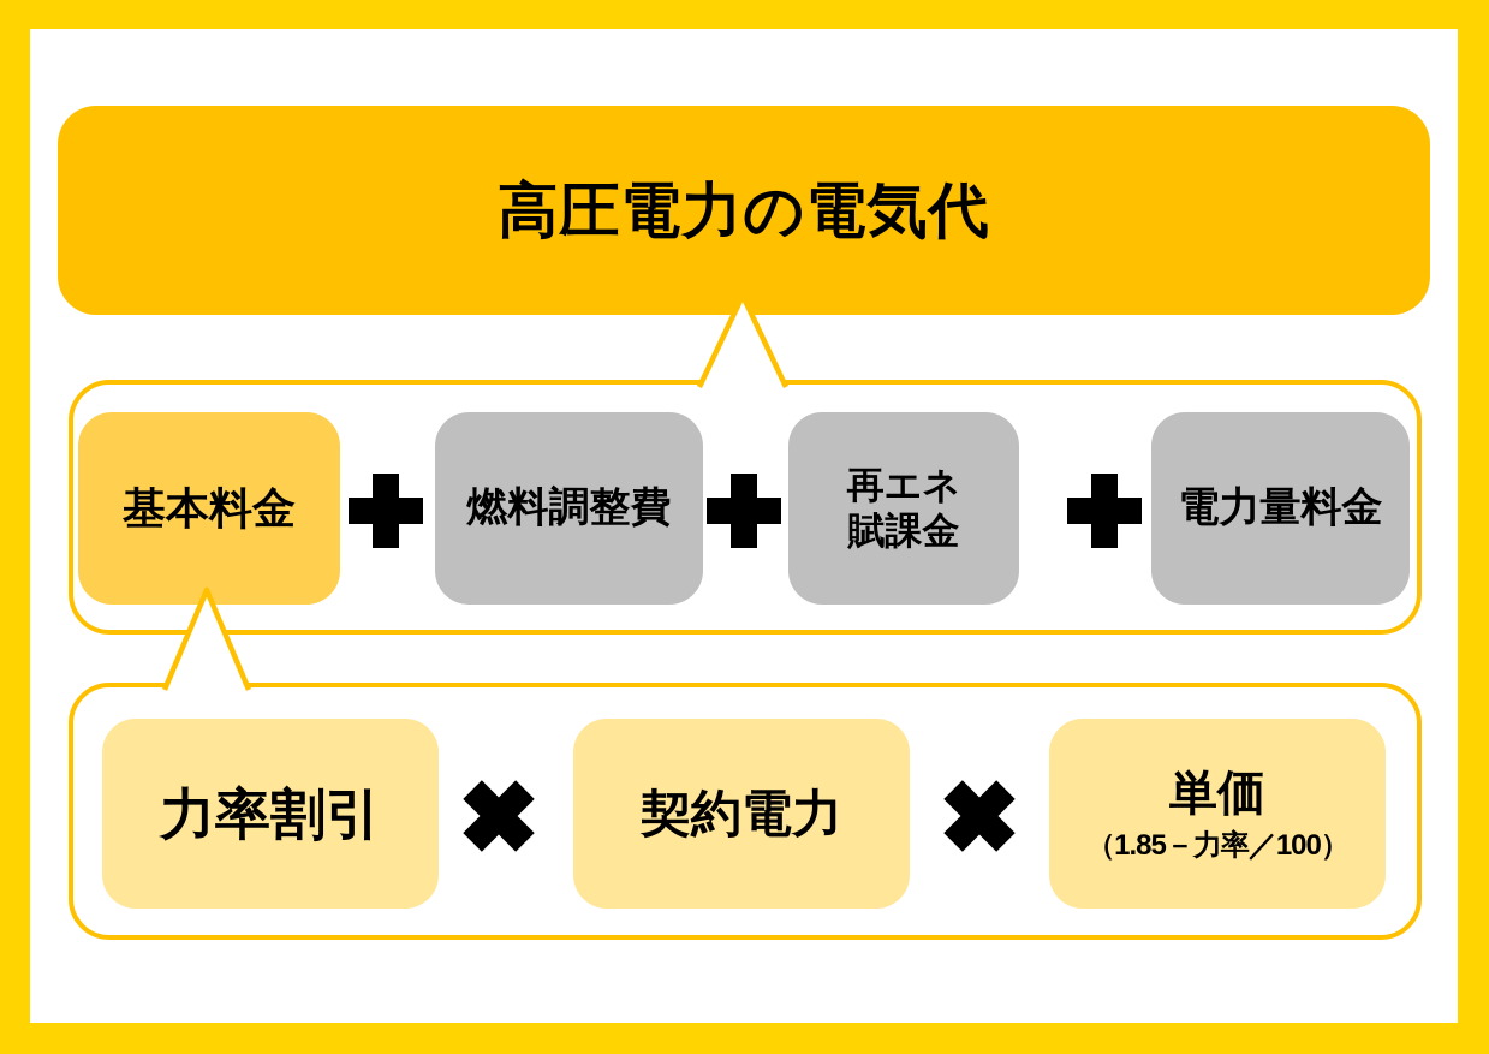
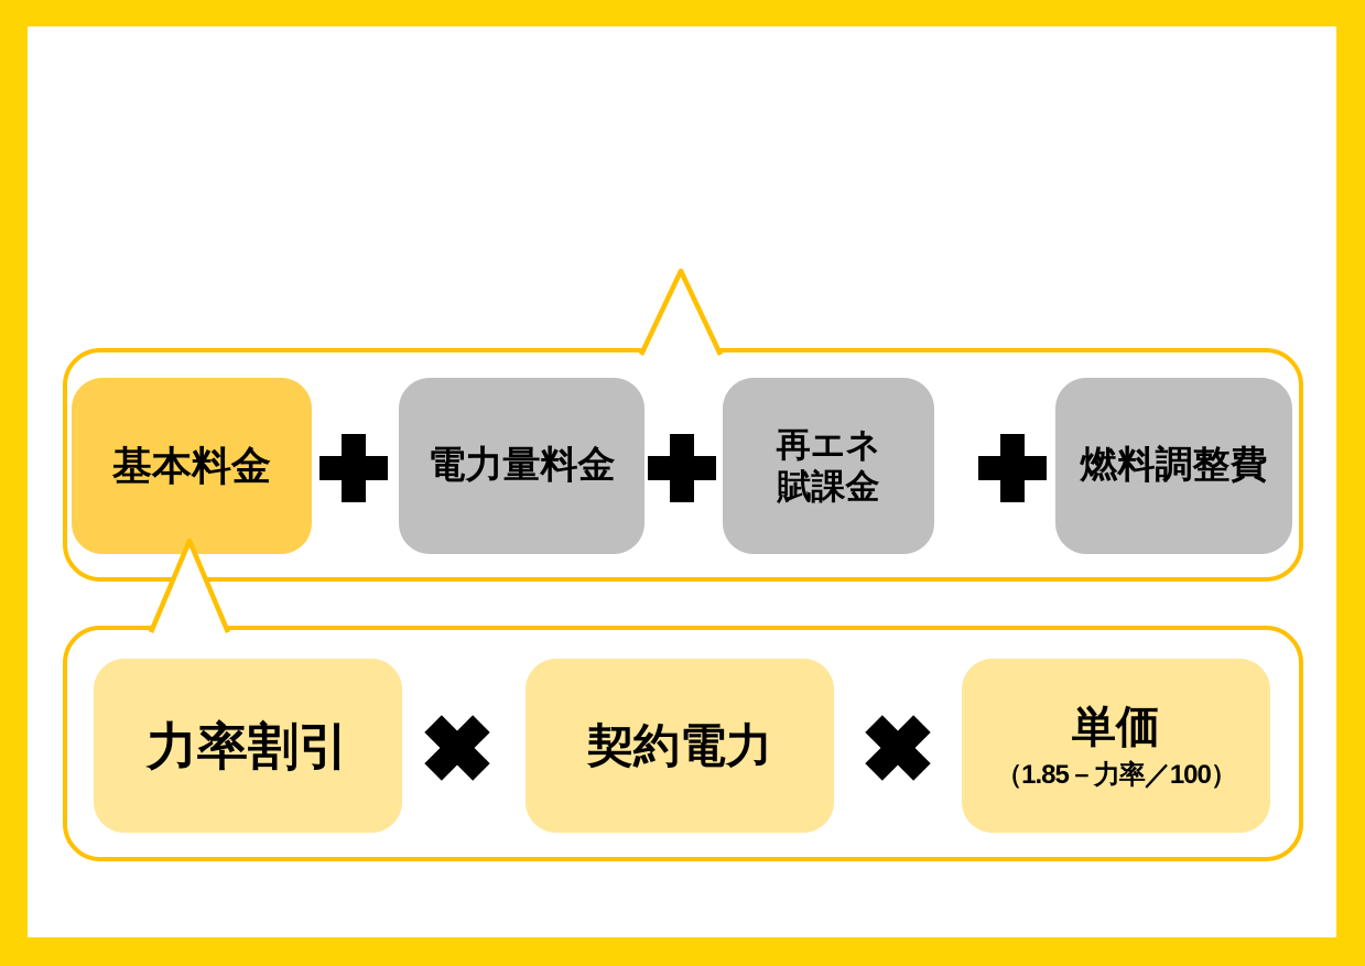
- 高圧電力の電気代
  基本料金
- 燃料調整費
+ 電力量料金
  再エネ
  賦課金
- 電力量料金
+ 燃料調整費
  力率割引
  契約電力
  単価
  （1.85－力率／100）
